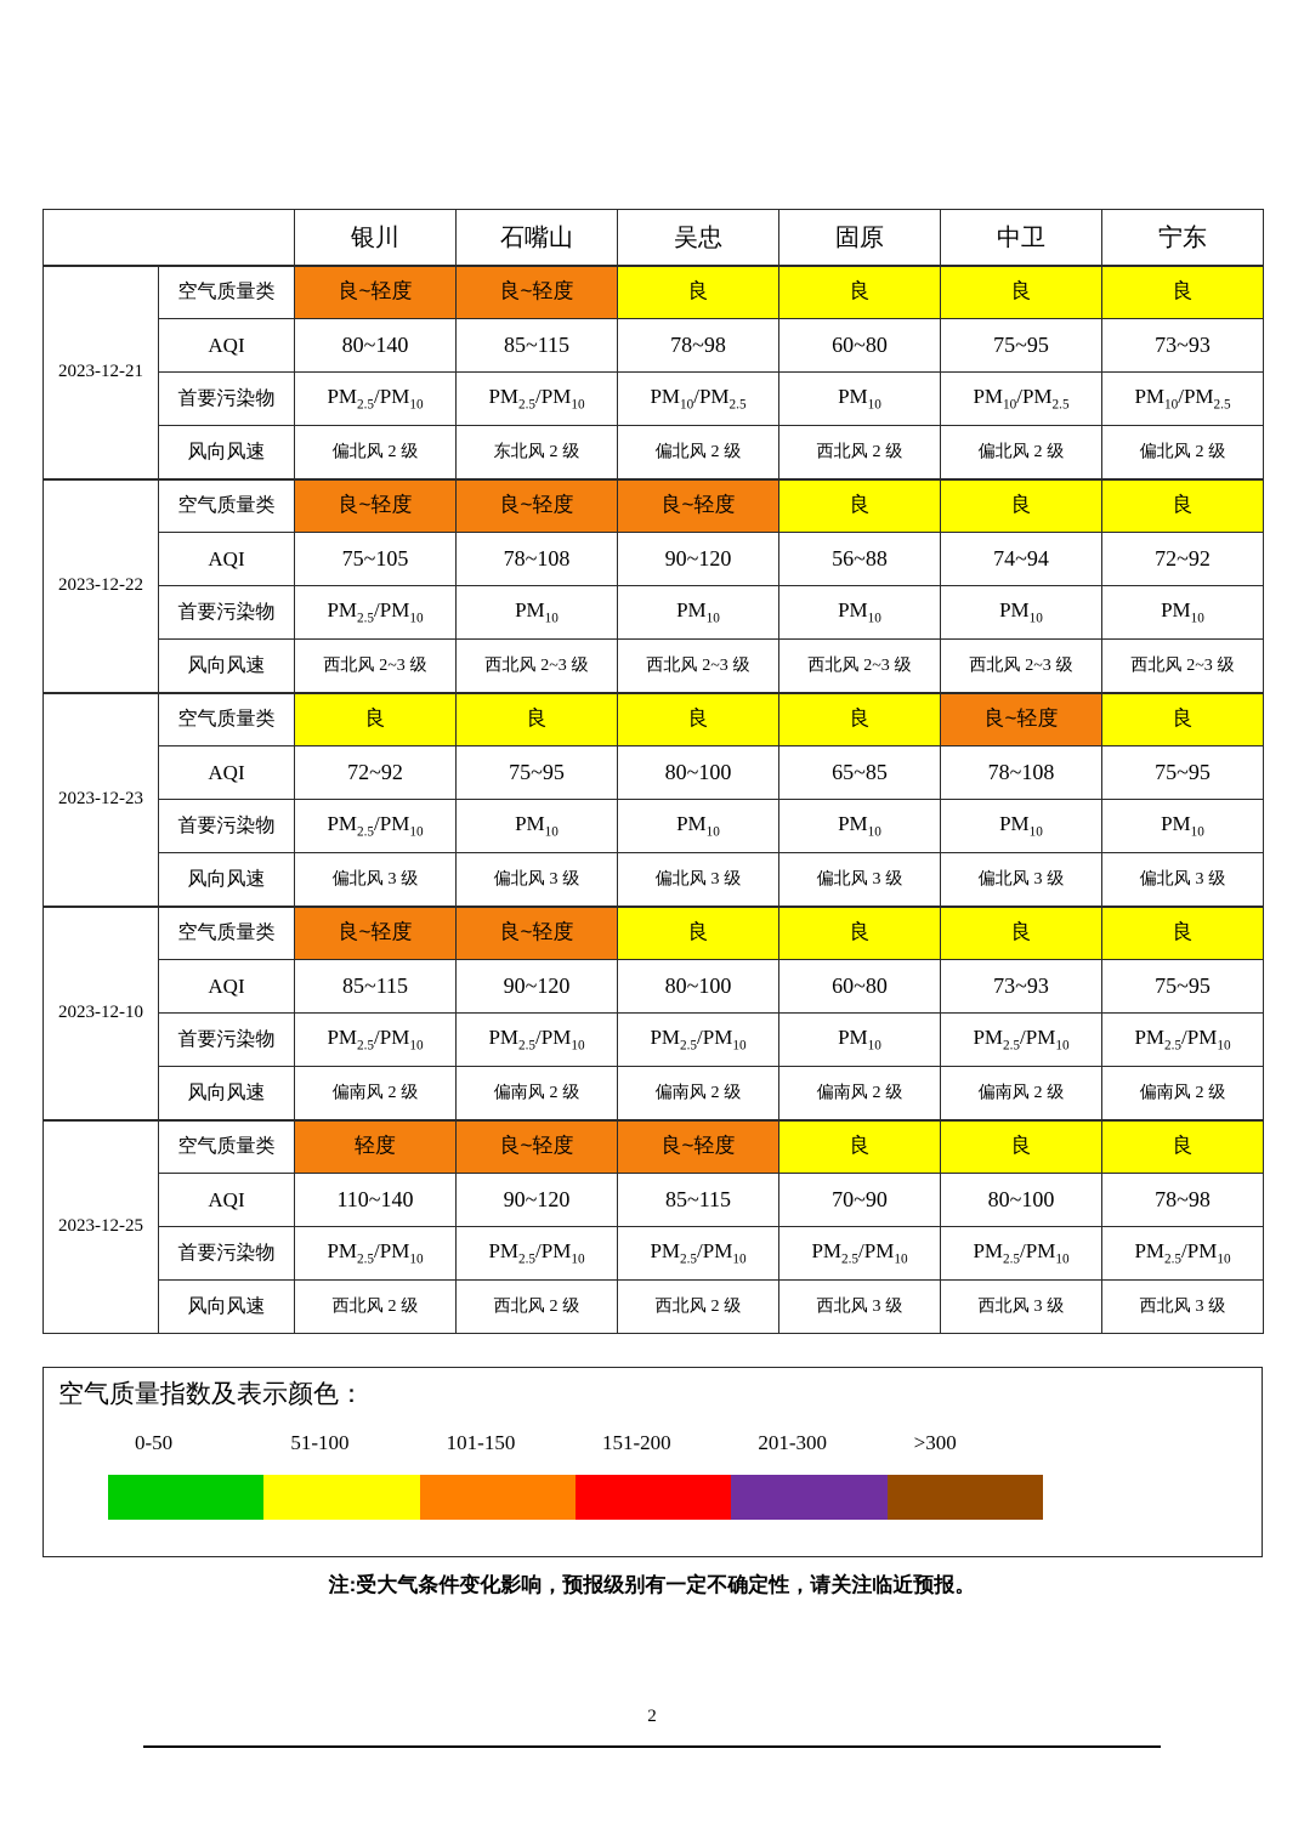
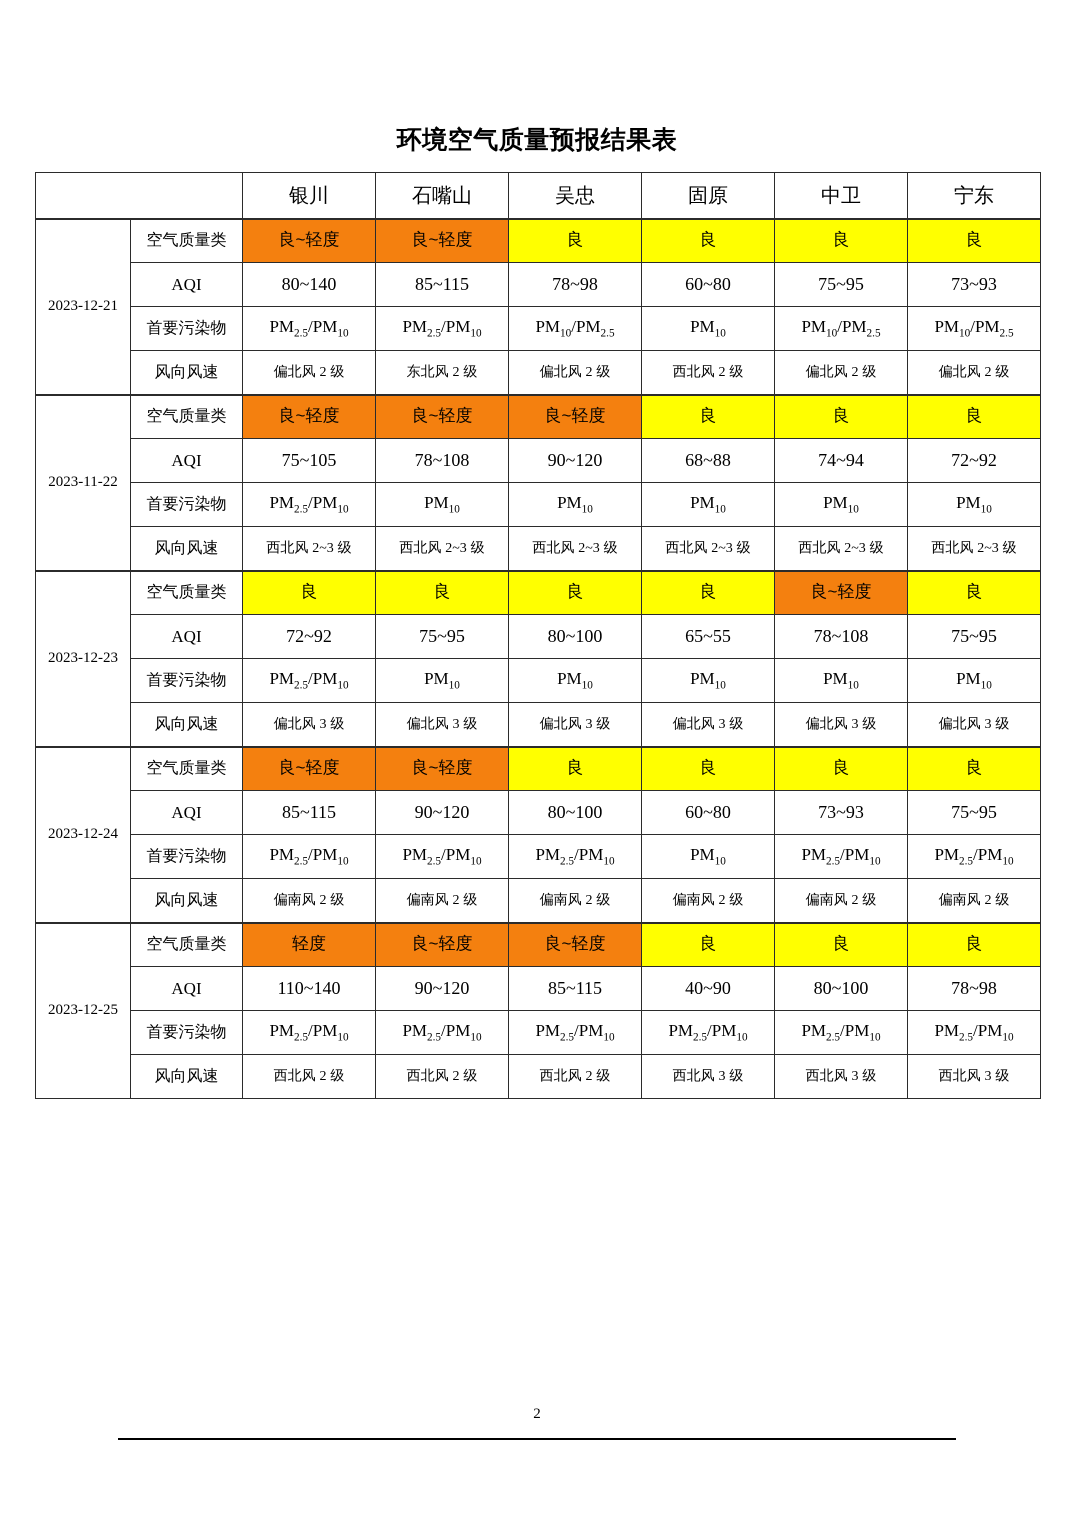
+ 环境空气质量预报结果表
  	银川	石嘴山	吴忠	固原	中卫	宁东
  2023-12-21	空气质量类	良~轻度	良~轻度	良	良	良	良
  AQI	80~140	85~115	78~98	60~80	75~95	73~93
  首要污染物	PM2.5/PM10	PM2.5/PM10	PM10/PM2.5	PM10	PM10/PM2.5	PM10/PM2.5
  风向风速	偏北风 2 级	东北风 2 级	偏北风 2 级	西北风 2 级	偏北风 2 级	偏北风 2 级
- 2023-12-22	空气质量类	良~轻度	良~轻度	良~轻度	良	良	良
+ 2023-11-22	空气质量类	良~轻度	良~轻度	良~轻度	良	良	良
- AQI	75~105	78~108	90~120	56~88	74~94	72~92
+ AQI	75~105	78~108	90~120	68~88	74~94	72~92
  首要污染物	PM2.5/PM10	PM10	PM10	PM10	PM10	PM10
  风向风速	西北风 2~3 级	西北风 2~3 级	西北风 2~3 级	西北风 2~3 级	西北风 2~3 级	西北风 2~3 级
  2023-12-23	空气质量类	良	良	良	良	良~轻度	良
- AQI	72~92	75~95	80~100	65~85	78~108	75~95
+ AQI	72~92	75~95	80~100	65~55	78~108	75~95
  首要污染物	PM2.5/PM10	PM10	PM10	PM10	PM10	PM10
  风向风速	偏北风 3 级	偏北风 3 级	偏北风 3 级	偏北风 3 级	偏北风 3 级	偏北风 3 级
- 2023-12-10	空气质量类	良~轻度	良~轻度	良	良	良	良
+ 2023-12-24	空气质量类	良~轻度	良~轻度	良	良	良	良
  AQI	85~115	90~120	80~100	60~80	73~93	75~95
  首要污染物	PM2.5/PM10	PM2.5/PM10	PM2.5/PM10	PM10	PM2.5/PM10	PM2.5/PM10
  风向风速	偏南风 2 级	偏南风 2 级	偏南风 2 级	偏南风 2 级	偏南风 2 级	偏南风 2 级
  2023-12-25	空气质量类	轻度	良~轻度	良~轻度	良	良	良
- AQI	110~140	90~120	85~115	70~90	80~100	78~98
+ AQI	110~140	90~120	85~115	40~90	80~100	78~98
  首要污染物	PM2.5/PM10	PM2.5/PM10	PM2.5/PM10	PM2.5/PM10	PM2.5/PM10	PM2.5/PM10
  风向风速	西北风 2 级	西北风 2 级	西北风 2 级	西北风 3 级	西北风 3 级	西北风 3 级
- 空气质量指数及表示颜色：
- 0-50
- 51-100
- 101-150
- 151-200
- 201-300
- >300
- 注:受大气条件变化影响，预报级别有一定不确定性，请关注临近预报。
  2
